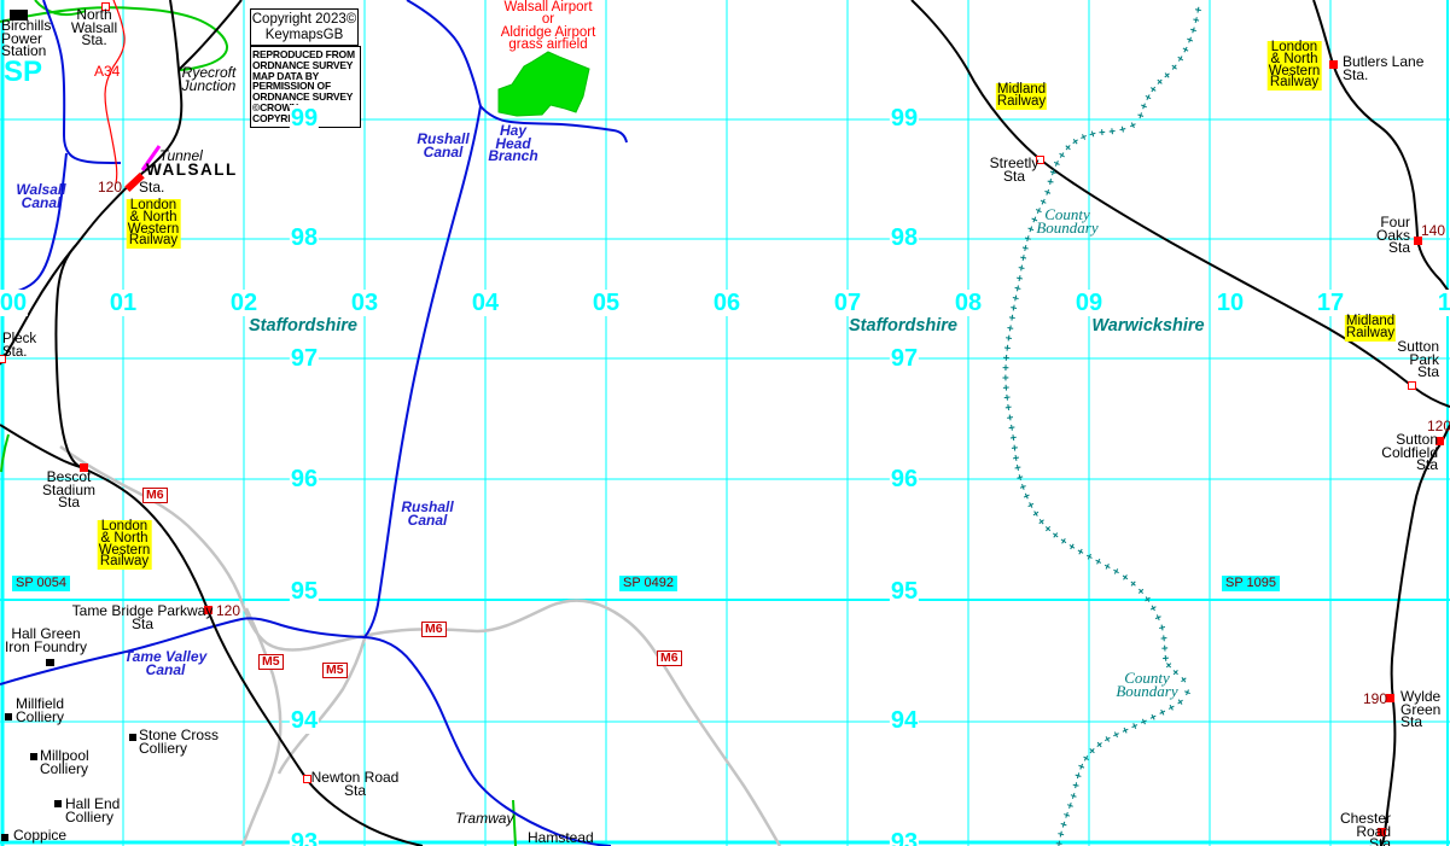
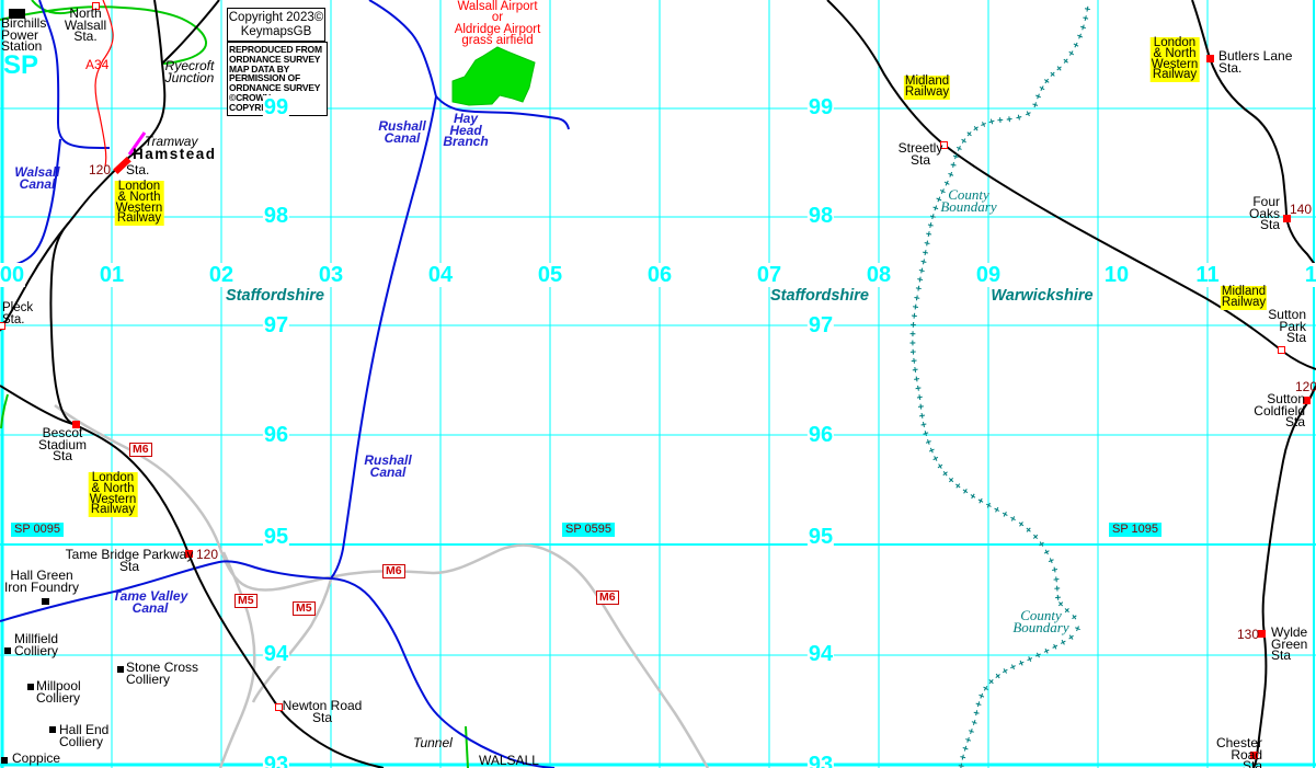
  Copyright 2023©
  KeymapsGB
  REPRODUCED FROM
  ORDNANCE SURVEY
  MAP DATA BY
  PERMISSION OF
  ORDNANCE SURVEY
  00
  01
  02
  03
  04
  05
  06
  07
  08
  09
  10
- 17
+ 11
  99
  99
  98
  98
  97
  97
  96
  96
  95
  95
  94
  94
  93
  93
  Birchills
  Power
  Station
  SP
  North
  Walsall
  Sta.
  A34
  Ryecroft
  Junction
- Tunnel
+ Tramway
- WALSALL
+ Hamstead
  Sta.
  120
  London
  & North
  Western
  Railway
  Walsall
  Canal
  Pleck
  Sta.
  Rushall
  Canal
  Hay
  Head
  Branch
  Walsall Airport
  or
  Aldridge Airport
  grass airfield
  Midland
  Railway
  Streetly
  Sta
  County
  Boundary
  London
  & North
  Western
  Railway
  Butlers Lane Sta.
  Four Oaks
  Sta
  140
  Midland
  Railway
  Sutton
  Park
  Sta
  120
  Sutton Coldfield
  Sta
  Staffordshire
  Staffordshire
  Warwickshire
  Bescot
  Stadium
  Sta
  M6
  London
  & North
  Western
  Railway
- SP 0054
+ SP 0095
- SP 0492
+ SP 0595
  SP 1095
  Rushall
  Canal
  Tame Bridge Parkway
  Sta
  120
  Tame Valley
  Canal
  Hall Green
  Iron Foundry
  M6
  M6
  M5
  M5
  County
  Boundary
  Millfield
  Colliery
  Stone Cross
  Colliery
  Millpool
  Colliery
  Hall End
  Colliery
  Coppice
  Newton Road
  Sta
- Tramway
+ Tunnel
- Hamstead
+ WALSALL
- 190
+ 130
  Wylde
  Green
  Sta
  Chester Road
  Sta
